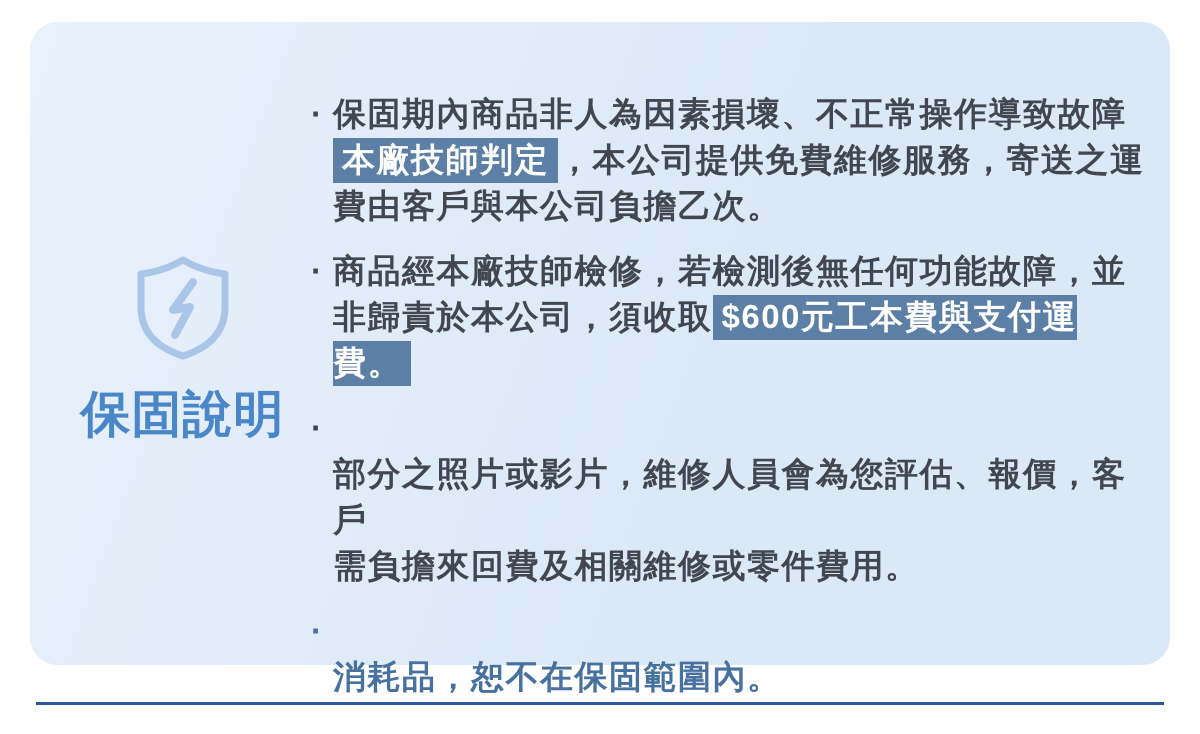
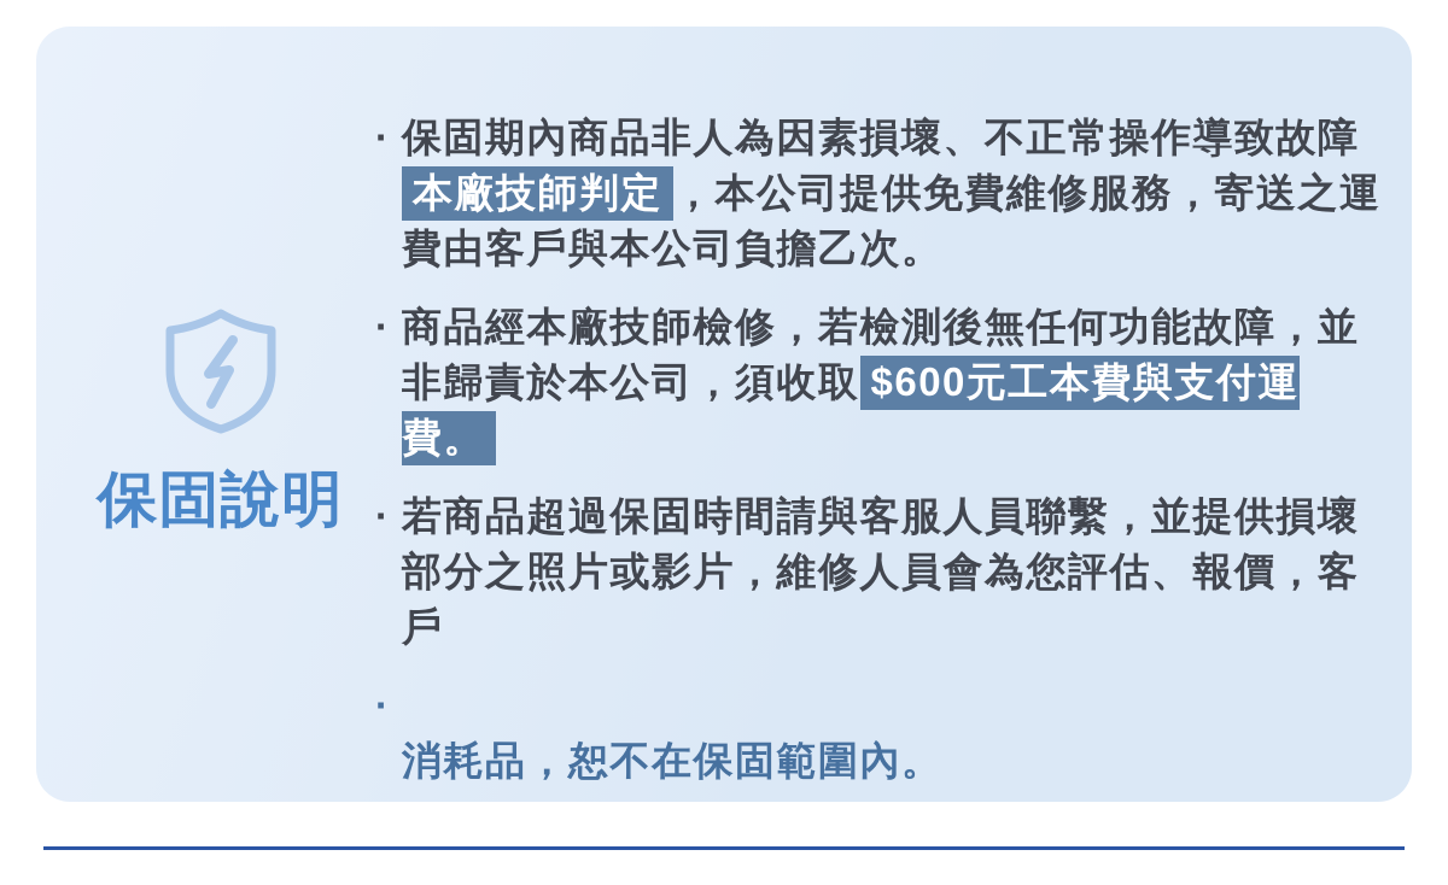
  保固說明
  ·
  保固期內商品非人為因素損壞、不正常操作導致故障
  本廠技師判定 ，本公司提供免費維修服務，寄送之運
  費由客戶與本公司負擔乙次。
  ·
  商品經本廠技師檢修，若檢測後無任何功能故障，並
  非歸責於本公司，須收取 $600元工本費與支付運費。
  ·
+ 若商品超過保固時間請與客服人員聯繫，並提供損壞
  部分之照片或影片，維修人員會為您評估、報價，客戶
- 需負擔來回費及相關維修或零件費用。
  ·
  消耗品，恕不在保固範圍內。
